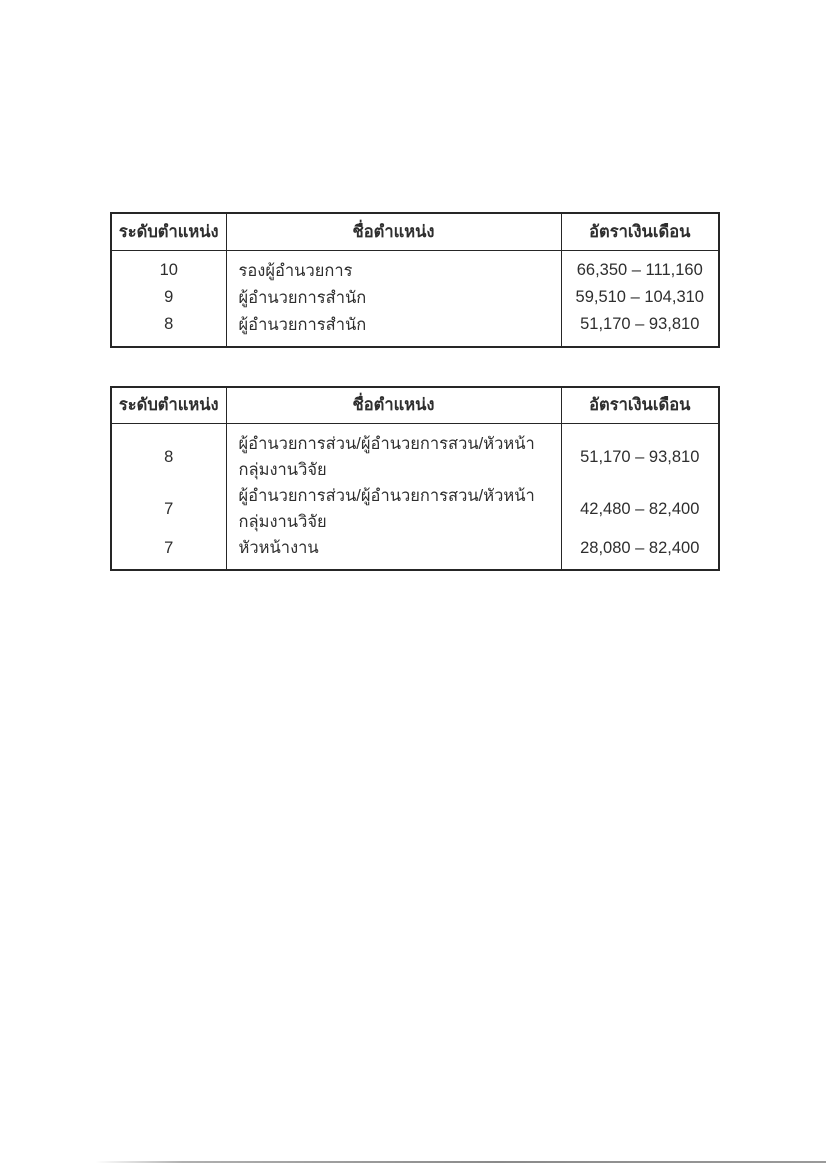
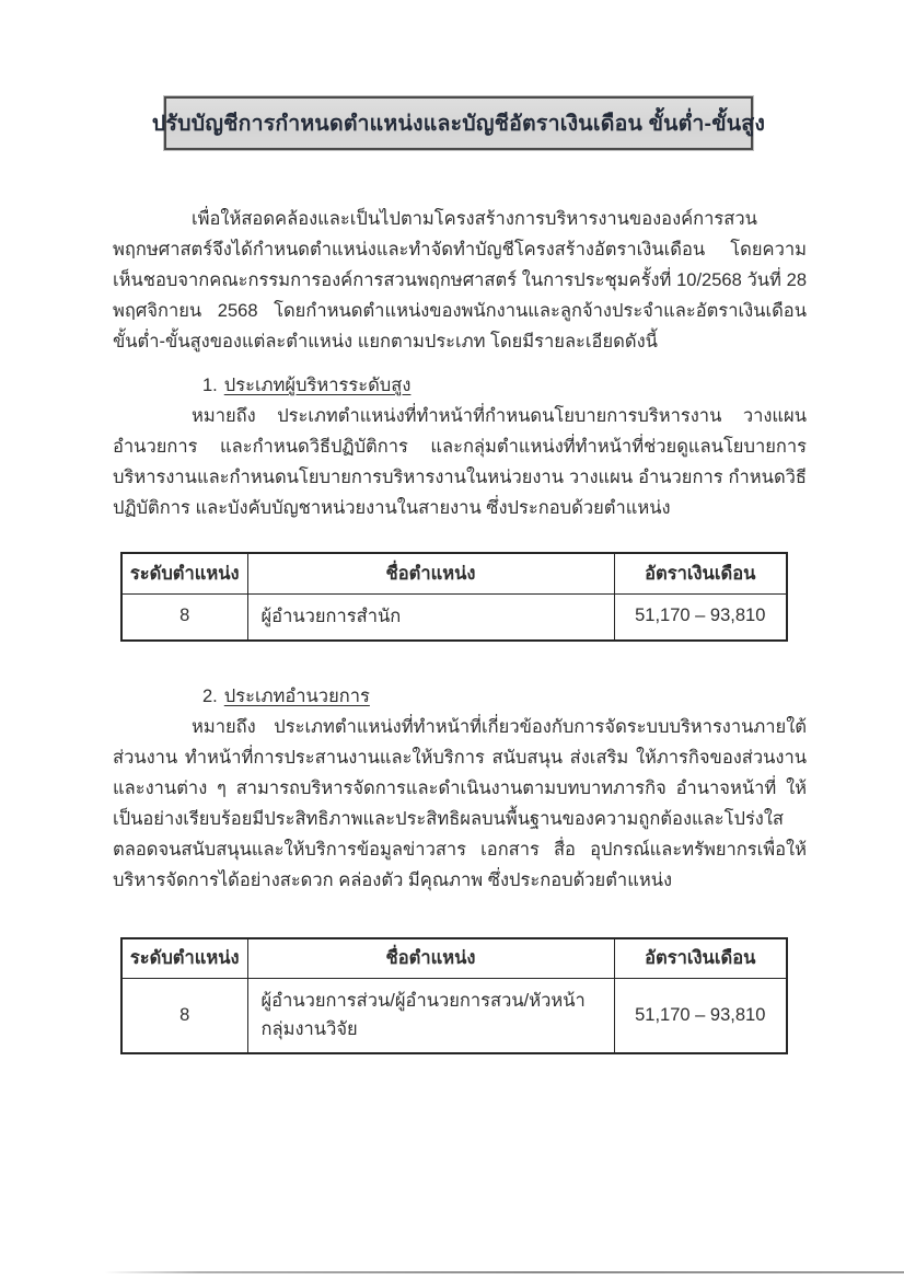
+ ปรับบัญชีการกำหนดตำแหน่งและบัญชีอัตราเงินเดือน ขั้นต่ำ-ขั้นสูง
+ เพื่อให้สอดคล้องและเป็นไปตามโครงสร้างการบริหารงานขององค์การสวนพฤกษศาสตร์จึงได้กำหนดตำแหน่งและทำจัดทำบัญชีโครงสร้างอัตราเงินเดือน โดยความเห็นชอบจากคณะกรรมการองค์การสวนพฤกษศาสตร์ ในการประชุมครั้งที่ 10/2568 วันที่ 28 พฤศจิกายน 2568 โดยกำหนดตำแหน่งของพนักงานและลูกจ้างประจำและอัตราเงินเดือนขั้นต่ำ-ขั้นสูงของแต่ละตำแหน่ง แยกตามประเภท โดยมีรายละเอียดดังนี้
+ 1. ประเภทผู้บริหารระดับสูง
+ หมายถึง ประเภทตำแหน่งที่ทำหน้าที่กำหนดนโยบายการบริหารงาน วางแผน อำนวยการ และกำหนดวิธีปฏิบัติการ และกลุ่มตำแหน่งที่ทำหน้าที่ช่วยดูแลนโยบายการบริหารงานและกำหนดนโยบายการบริหารงานในหน่วยงาน วางแผน อำนวยการ กำหนดวิธีปฏิบัติการ และบังคับบัญชาหน่วยงานในสายงาน ซึ่งประกอบด้วยตำแหน่ง
  ระดับตำแหน่ง	ชื่อตำแหน่ง	อัตราเงินเดือน
- 10	รองผู้อำนวยการ	66,350 – 111,160
- 9	ผู้อำนวยการสำนัก	59,510 – 104,310
  8	ผู้อำนวยการสำนัก	51,170 – 93,810
+ 2. ประเภทอำนวยการ
+ หมายถึง ประเภทตำแหน่งที่ทำหน้าที่เกี่ยวข้องกับการจัดระบบบริหารงานภายใต้ส่วนงาน ทำหน้าที่การประสานงานและให้บริการ สนับสนุน ส่งเสริม ให้ภารกิจของส่วนงานและงานต่าง ๆ สามารถบริหารจัดการและดำเนินงานตามบทบาทภารกิจ อำนาจหน้าที่ ให้เป็นอย่างเรียบร้อยมีประสิทธิภาพและประสิทธิผลบนพื้นฐานของความถูกต้องและโปร่งใส ตลอดจนสนับสนุนและให้บริการข้อมูลข่าวสาร เอกสาร สื่อ อุปกรณ์และทรัพยากรเพื่อให้บริหารจัดการได้อย่างสะดวก คล่องตัว มีคุณภาพ ซึ่งประกอบด้วยตำแหน่ง
  ระดับตำแหน่ง	ชื่อตำแหน่ง	อัตราเงินเดือน
  8	ผู้อำนวยการส่วน/ผู้อำนวยการสวน/หัวหน้ากลุ่มงานวิจัย	51,170 – 93,810
- 7	ผู้อำนวยการส่วน/ผู้อำนวยการสวน/หัวหน้ากลุ่มงานวิจัย	42,480 – 82,400
- 7	หัวหน้างาน	28,080 – 82,400
